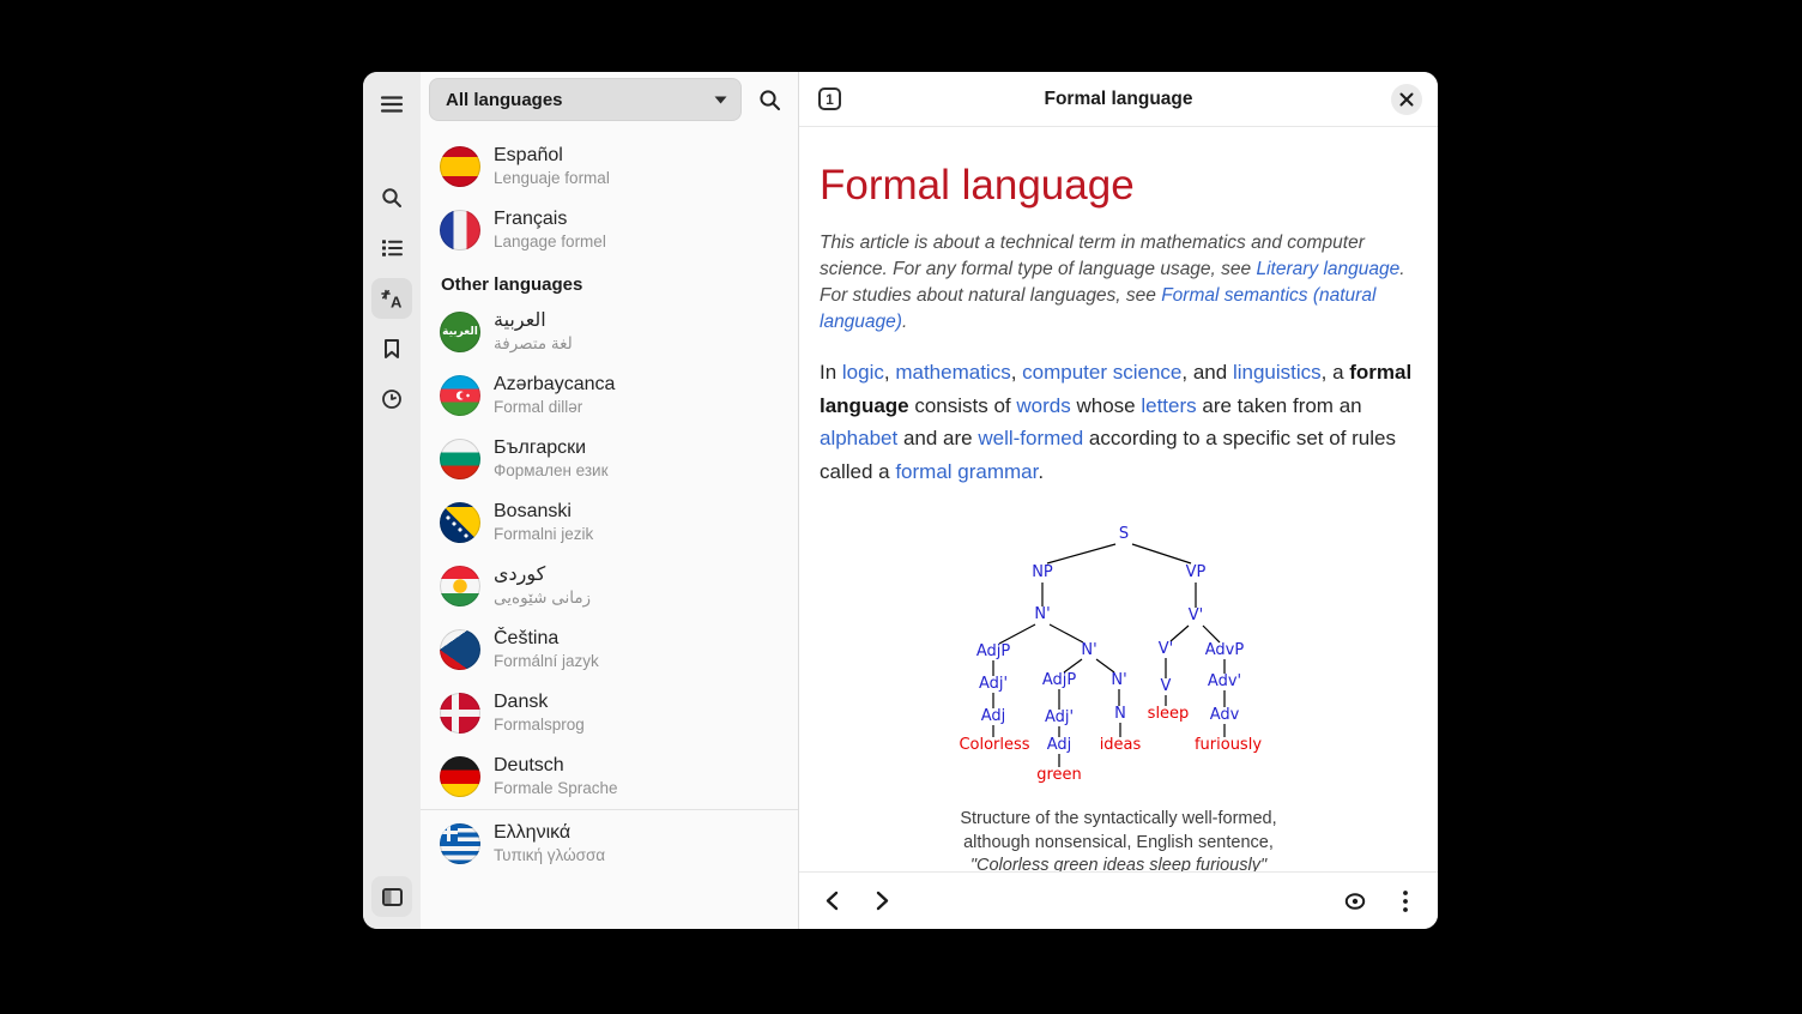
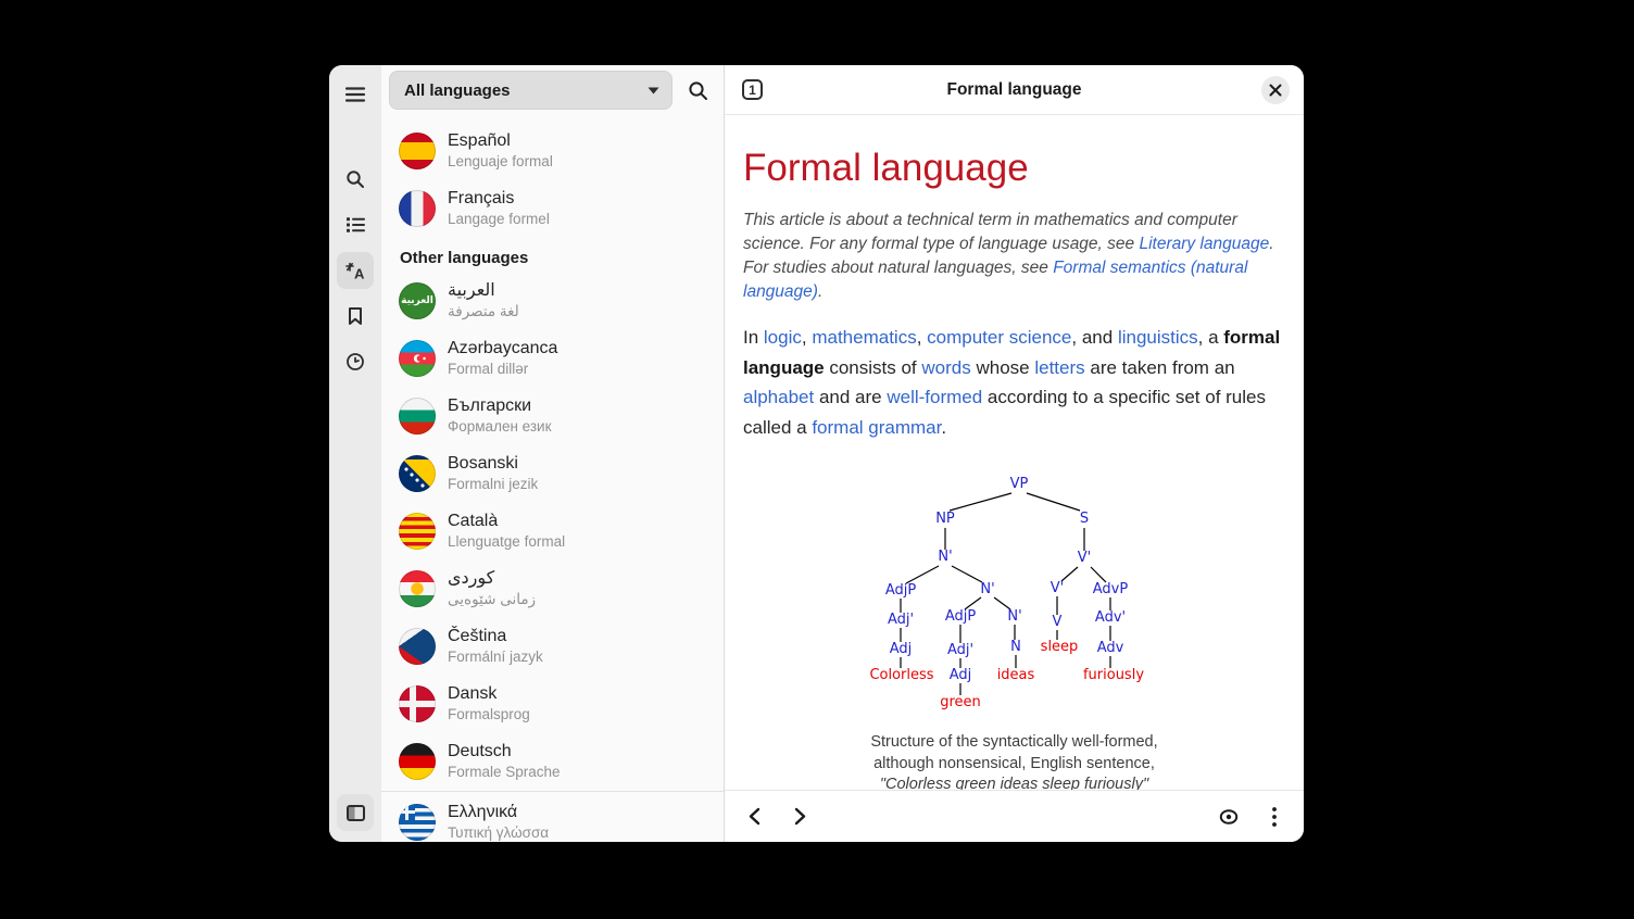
  A
  All languages
  Español
  Lenguaje formal
  Français
  Langage formel
  Other languages
  العربية
  العربية
  لغة متصرفة
  Azərbaycanca
  Formal dillər
  Български
  Формален език
  Bosanski
  Formalni jezik
+ Català
+ Llenguatge formal
  کوردی
  زمانی شێوەیی
  Čeština
  Formální jazyk
  Dansk
  Formalsprog
  Deutsch
  Formale Sprache
  Ελληνικά
  Τυπική γλώσσα
  1
  Formal language
  Formal language
  This article is about a technical term in mathematics and computer science. For any formal type of language usage, see Literary language. For studies about natural languages, see Formal semantics (natural language).
  In logic, mathematics, computer science, and linguistics, a formal language consists of words whose letters are taken from an alphabet and are well-formed according to a specific set of rules called a formal grammar.
- S
+ VP
  NP
- VP
+ S
  N'
  V'
  AdjP
  N'
  V'
  AdvP
  Adj'
  AdjP
  N'
  V
  Adv'
  Adj
  Adj'
  N
  sleep
  Adv
  Colorless
  Adj
  ideas
  furiously
  green
  Structure of the syntactically well-formed,
  although nonsensical, English sentence,
  "Colorless green ideas sleep furiously"
